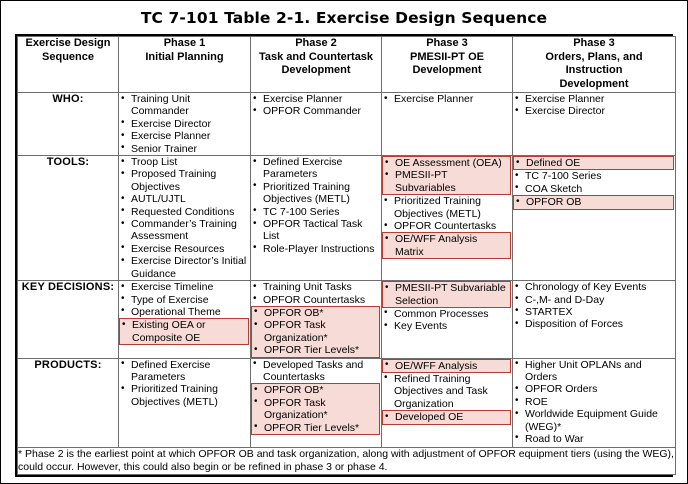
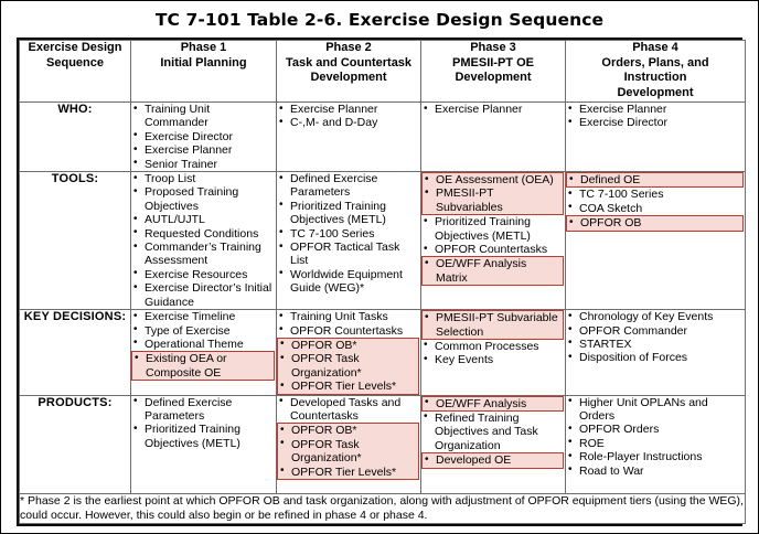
- TC 7-101 Table 2-1. Exercise Design Sequence
+ TC 7-101 Table 2-6. Exercise Design Sequence
- Exercise Design Sequence	Phase 1 Initial Planning	Phase 2 Task and Countertask Development	Phase 3 PMESII-PT OE Development	Phase 3 Orders, Plans, and Instruction Development
+ Exercise Design Sequence	Phase 1 Initial Planning	Phase 2 Task and Countertask Development	Phase 3 PMESII-PT OE Development	Phase 4 Orders, Plans, and Instruction Development
- WHO:	Training Unit CommanderExercise DirectorExercise PlannerSenior Trainer	Exercise PlannerOPFOR Commander	Exercise Planner	Exercise PlannerExercise Director
+ WHO:	Training Unit CommanderExercise DirectorExercise PlannerSenior Trainer	Exercise PlannerC-,M- and D-Day	Exercise Planner	Exercise PlannerExercise Director
- TOOLS:	Troop ListProposed Training ObjectivesAUTL/UJTLRequested ConditionsCommander’s Training AssessmentExercise ResourcesExercise Director’s Initial Guidance	Defined Exercise ParametersPrioritized Training Objectives (METL)TC 7-100 SeriesOPFOR Tactical Task ListRole-Player Instructions	OE Assessment (OEA)PMESII-PT SubvariablesPrioritized Training Objectives (METL)OPFOR CountertasksOE/WFF Analysis Matrix	Defined OETC 7-100 SeriesCOA SketchOPFOR OB
+ TOOLS:	Troop ListProposed Training ObjectivesAUTL/UJTLRequested ConditionsCommander’s Training AssessmentExercise ResourcesExercise Director’s Initial Guidance	Defined Exercise ParametersPrioritized Training Objectives (METL)TC 7-100 SeriesOPFOR Tactical Task ListWorldwide Equipment Guide (WEG)*	OE Assessment (OEA)PMESII-PT SubvariablesPrioritized Training Objectives (METL)OPFOR CountertasksOE/WFF Analysis Matrix	Defined OETC 7-100 SeriesCOA SketchOPFOR OB
- KEY DECISIONS:	Exercise TimelineType of ExerciseOperational ThemeExisting OEA or Composite OE	Training Unit TasksOPFOR CountertasksOPFOR OB*OPFOR Task Organization*OPFOR Tier Levels*	PMESII-PT Subvariable SelectionCommon ProcessesKey Events	Chronology of Key EventsC-,M- and D-DaySTARTEXDisposition of Forces
+ KEY DECISIONS:	Exercise TimelineType of ExerciseOperational ThemeExisting OEA or Composite OE	Training Unit TasksOPFOR CountertasksOPFOR OB*OPFOR Task Organization*OPFOR Tier Levels*	PMESII-PT Subvariable SelectionCommon ProcessesKey Events	Chronology of Key EventsOPFOR CommanderSTARTEXDisposition of Forces
- PRODUCTS:	Defined Exercise ParametersPrioritized Training Objectives (METL)	Developed Tasks and CountertasksOPFOR OB*OPFOR Task Organization*OPFOR Tier Levels*	OE/WFF AnalysisRefined Training Objectives and Task OrganizationDeveloped OE	Higher Unit OPLANs and OrdersOPFOR OrdersROEWorldwide Equipment Guide (WEG)*Road to War
+ PRODUCTS:	Defined Exercise ParametersPrioritized Training Objectives (METL)	Developed Tasks and CountertasksOPFOR OB*OPFOR Task Organization*OPFOR Tier Levels*	OE/WFF AnalysisRefined Training Objectives and Task OrganizationDeveloped OE	Higher Unit OPLANs and OrdersOPFOR OrdersROERole-Player InstructionsRoad to War
- * Phase 2 is the earliest point at which OPFOR OB and task organization, along with adjustment of OPFOR equipment tiers (using the WEG), could occur. However, this could also begin or be refined in phase 3 or phase 4.
+ * Phase 2 is the earliest point at which OPFOR OB and task organization, along with adjustment of OPFOR equipment tiers (using the WEG), could occur. However, this could also begin or be refined in phase 4 or phase 4.
